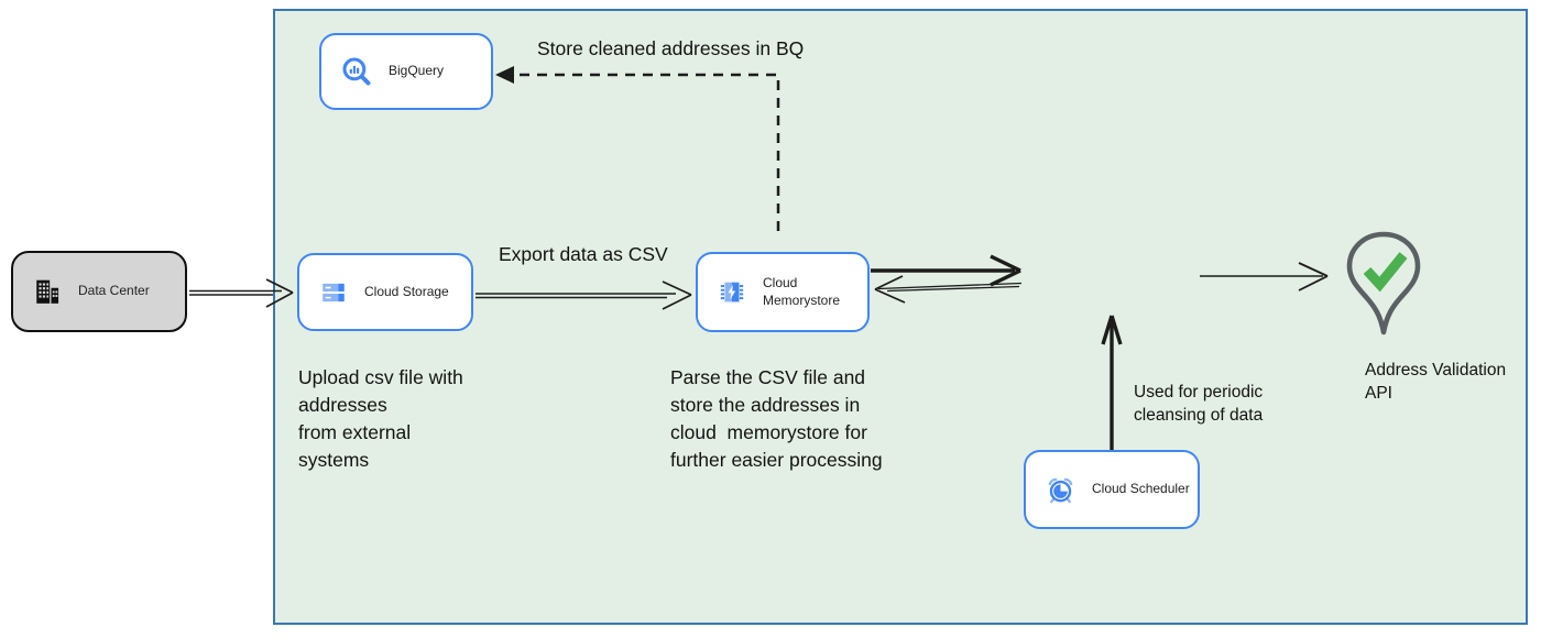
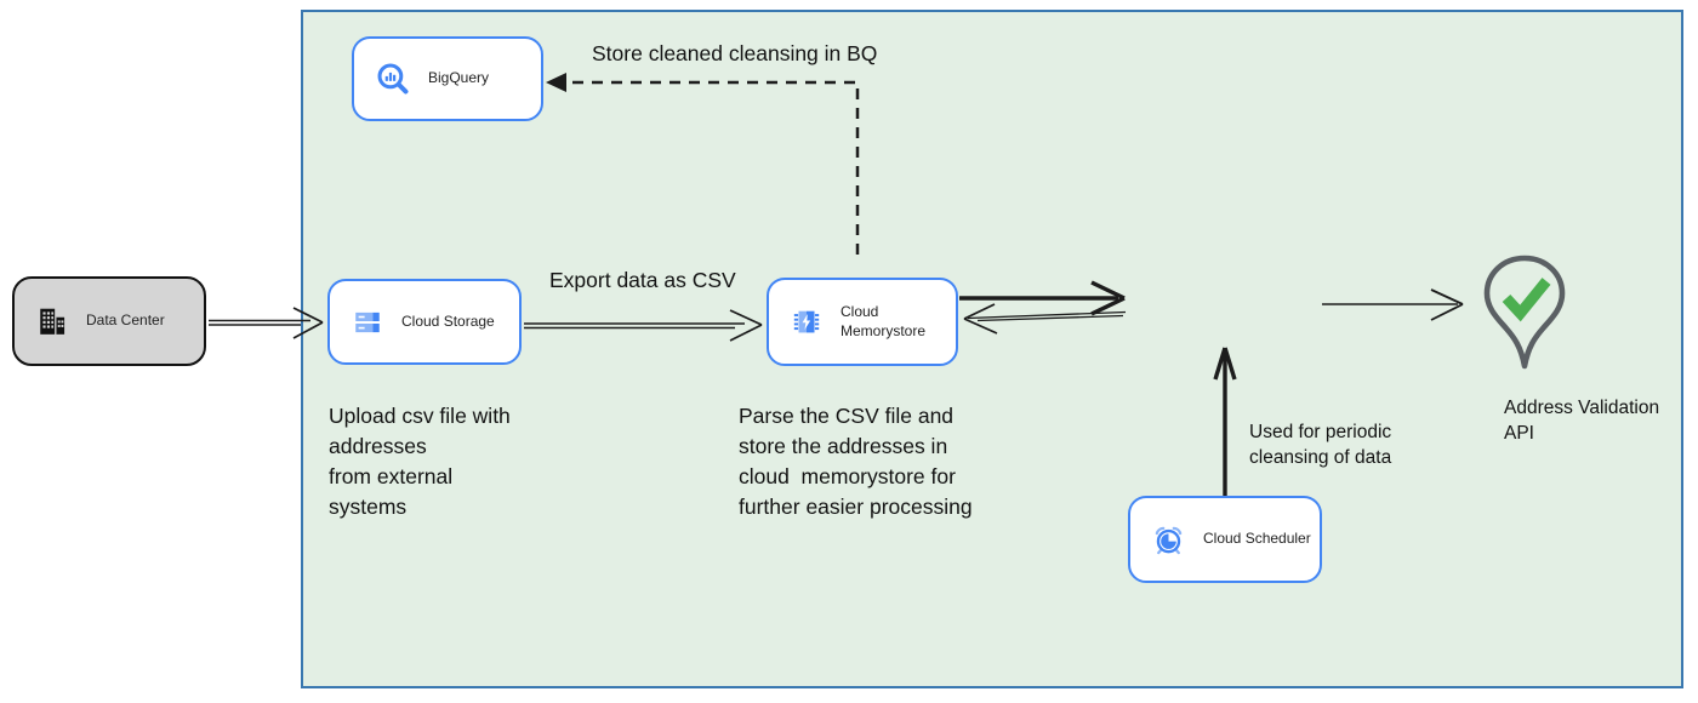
  Data Center
  BigQuery
  Cloud Storage
  Cloud
  Memorystore
  Cloud Scheduler
- Store cleaned addresses in BQ
+ Store cleaned cleansing in BQ
  Export data as CSV
  Upload csv file with
  addresses
  from external
  systems
  Parse the CSV file and
  store the addresses in
  cloud memorystore for
  further easier processing
  Used for periodic
  cleansing of data
  Address Validation
  API
